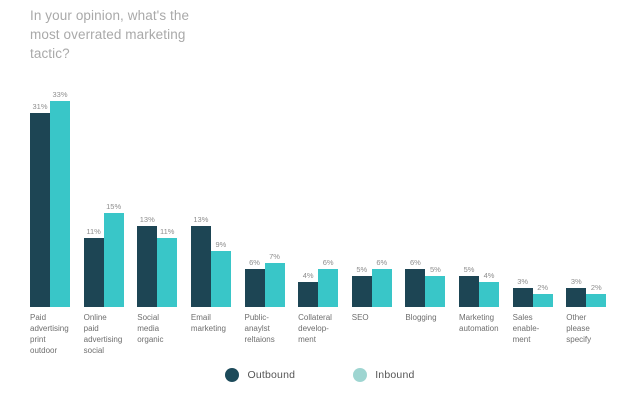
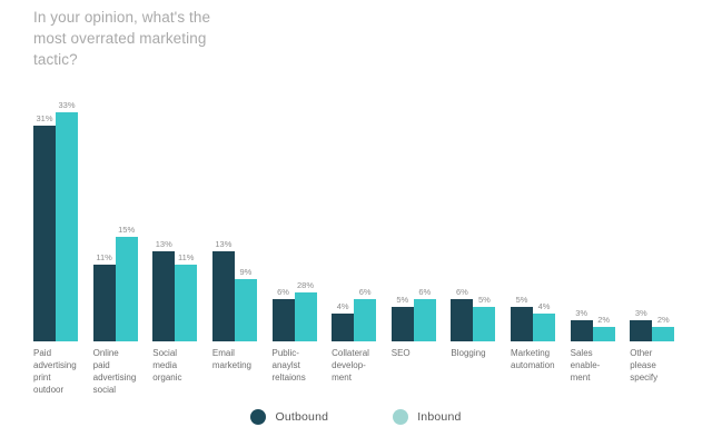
  In your opinion, what's the
  most overrated marketing
  tactic?
  31%
  33%
  11%
  15%
  13%
  11%
  13%
  9%
  6%
- 7%
+ 28%
  4%
  6%
  5%
  6%
  6%
  5%
  5%
  4%
  3%
  2%
  3%
  2%
  Paid
  advertising
  print
  outdoor
  Online
  paid
  advertising
  social
  Social
  media
  organic
  Email
  marketing
  Public-
  anaylst
  reltaions
  Collateral
  develop-
  ment
  SEO
  Blogging
  Marketing
  automation
  Sales
  enable-
  ment
  Other
  please
  specify
  Outbound
  Inbound
